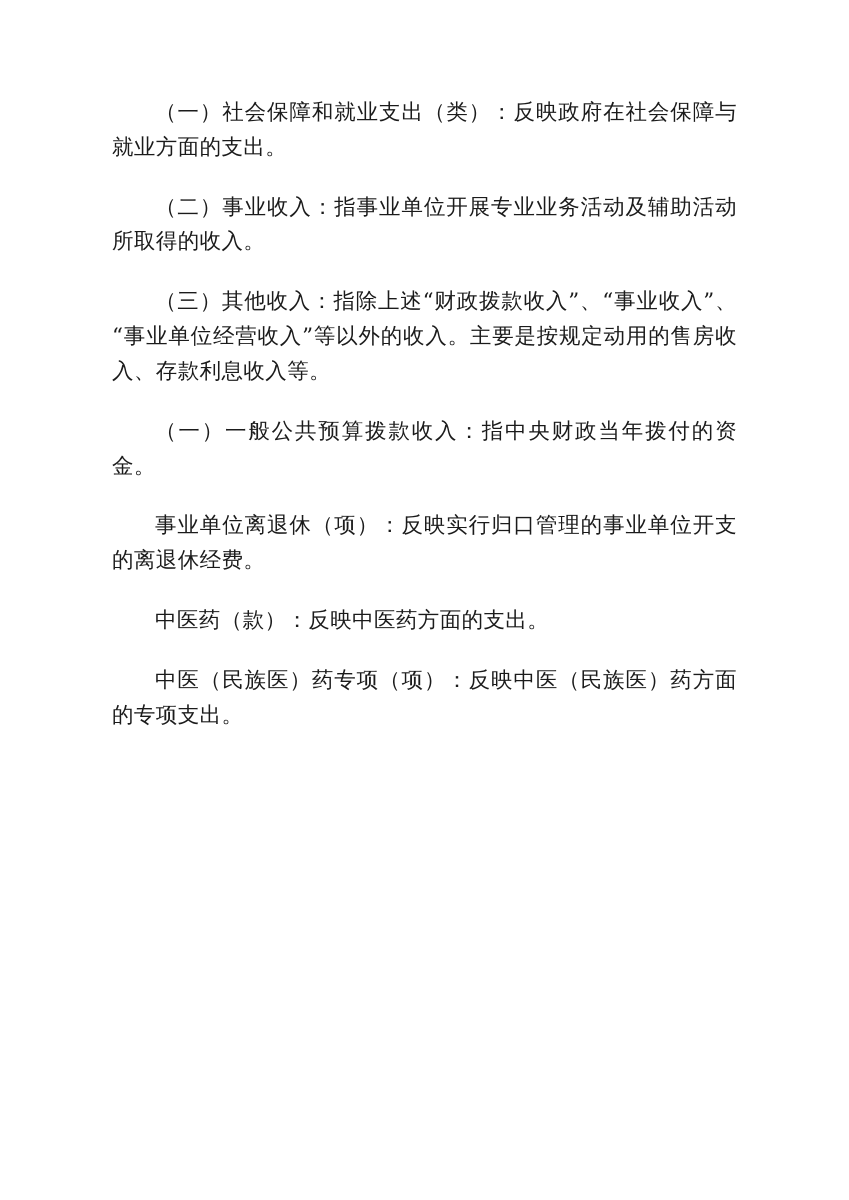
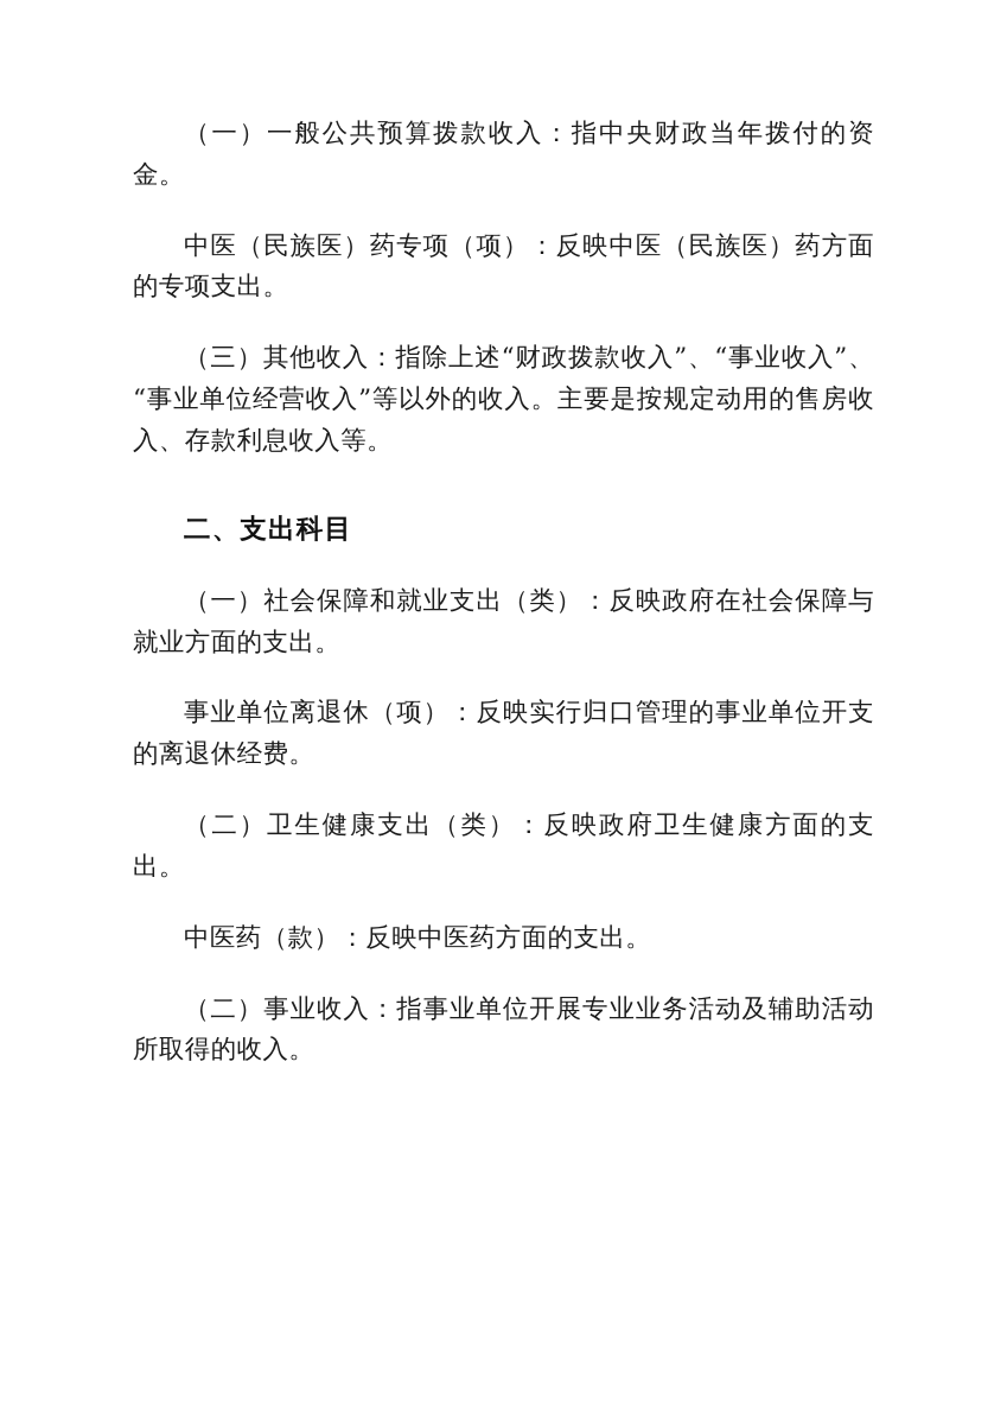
- （一）社会保障和就业支出（类）：反映政府在社会保障与就业方面的支出。
+ （一）一般公共预算拨款收入：指中央财政当年拨付的资金。
- （二）事业收入：指事业单位开展专业业务活动及辅助活动所取得的收入。
+ 中医（民族医）药专项（项）：反映中医（民族医）药方面的专项支出。
  （三）其他收入：指除上述“财政拨款收入”、“事业收入”、“事业单位经营收入”等以外的收入。主要是按规定动用的售房收入、存款利息收入等。
+ 二、支出科目
- （一）一般公共预算拨款收入：指中央财政当年拨付的资金。
+ （一）社会保障和就业支出（类）：反映政府在社会保障与就业方面的支出。
  事业单位离退休（项）：反映实行归口管理的事业单位开支的离退休经费。
+ （二）卫生健康支出（类）：反映政府卫生健康方面的支出。
  中医药（款）：反映中医药方面的支出。
- 中医（民族医）药专项（项）：反映中医（民族医）药方面的专项支出。
+ （二）事业收入：指事业单位开展专业业务活动及辅助活动所取得的收入。
